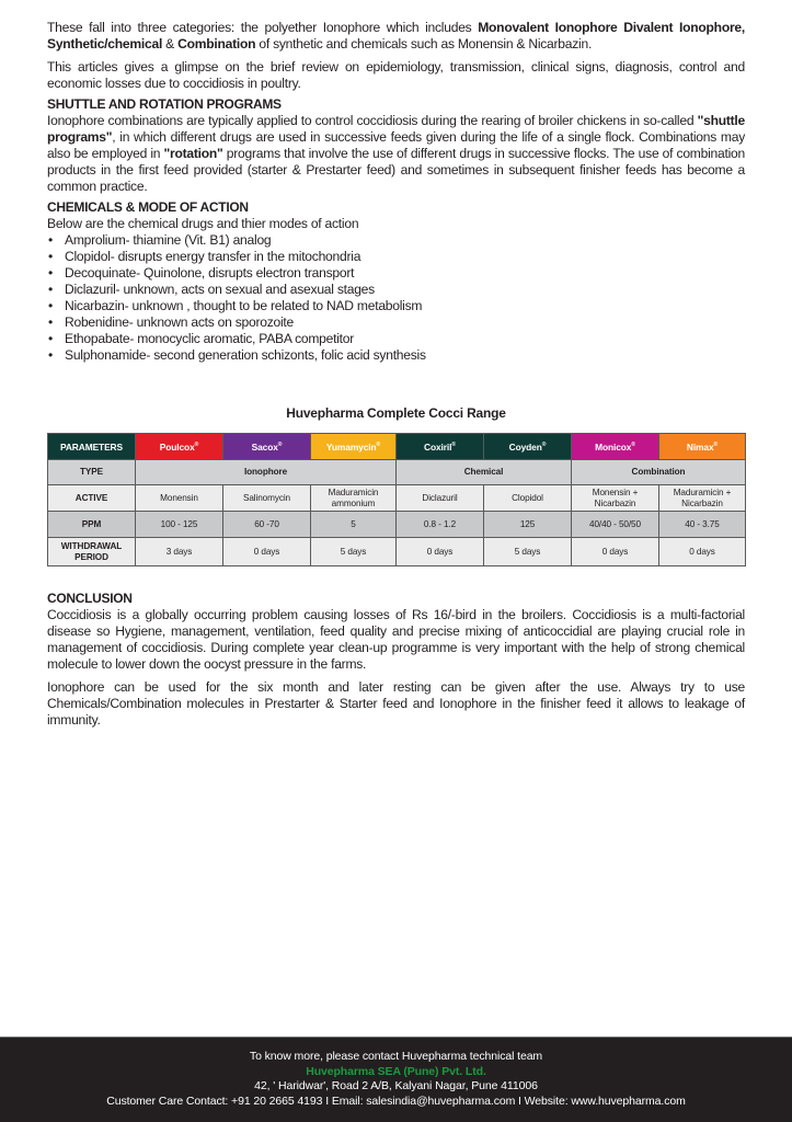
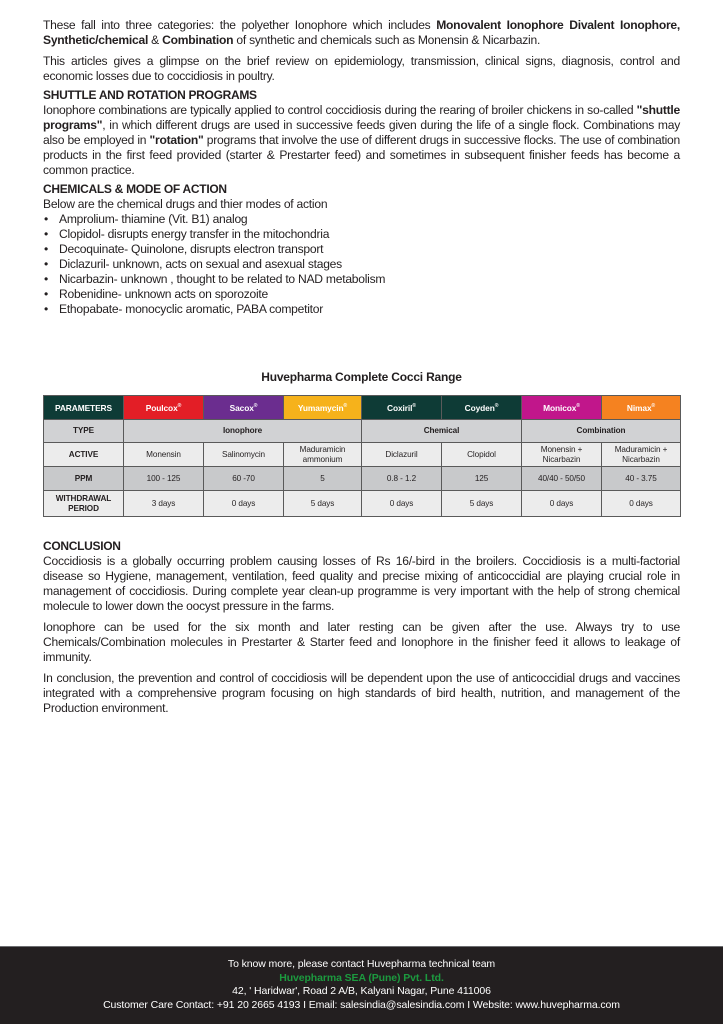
  These fall into three categories: the polyether Ionophore which includes Monovalent Ionophore Divalent Ionophore, Synthetic/chemical & Combination of synthetic and chemicals such as Monensin & Nicarbazin.
  This articles gives a glimpse on the brief review on epidemiology, transmission, clinical signs, diagnosis, control and economic losses due to coccidiosis in poultry.
  SHUTTLE AND ROTATION PROGRAMS
  Ionophore combinations are typically applied to control coccidiosis during the rearing of broiler chickens in so-called "shuttle programs", in which different drugs are used in successive feeds given during the life of a single flock. Combinations may also be employed in "rotation" programs that involve the use of different drugs in successive flocks. The use of combination products in the first feed provided (starter & Prestarter feed) and sometimes in subsequent finisher feeds has become a common practice.
  CHEMICALS & MODE OF ACTION
  Below are the chemical drugs and thier modes of action
  Amprolium- thiamine (Vit. B1) analog
  Clopidol- disrupts energy transfer in the mitochondria
  Decoquinate- Quinolone, disrupts electron transport
  Diclazuril- unknown, acts on sexual and asexual stages
  Nicarbazin- unknown , thought to be related to NAD metabolism
  Robenidine- unknown acts on sporozoite
  Ethopabate- monocyclic aromatic, PABA competitor
- Sulphonamide- second generation schizonts, folic acid synthesis
  Huvepharma Complete Cocci Range
  PARAMETERS	Poulcox	Sacox	Yumamycin	Coxiril	Coyden	Monicox	Nimax
  TYPE	Ionophore	Chemical	Combination
  ACTIVE	Monensin	Salinomycin	Maduramicin ammonium	Diclazuril	Clopidol	Monensin + Nicarbazin	Maduramicin + Nicarbazin
  PPM	100 - 125	60 -70	5	0.8 - 1.2	125	40/40 - 50/50	40 - 3.75
  WITHDRAWAL PERIOD	3 days	0 days	5 days	0 days	5 days	0 days	0 days
  CONCLUSION
  Coccidiosis is a globally occurring problem causing losses of Rs 16/-bird in the broilers. Coccidiosis is a multi-factorial disease so Hygiene, management, ventilation, feed quality and precise mixing of anticoccidial are playing crucial role in management of coccidiosis. During complete year clean-up programme is very important with the help of strong chemical molecule to lower down the oocyst pressure in the farms.
  Ionophore can be used for the six month and later resting can be given after the use. Always try to use Chemicals/Combination molecules in Prestarter & Starter feed and Ionophore in the finisher feed it allows to leakage of immunity.
+ In conclusion, the prevention and control of coccidiosis will be dependent upon the use of anticoccidial drugs and vaccines integrated with a comprehensive program focusing on high standards of bird health, nutrition, and management of the Production environment.
  To know more, please contact Huvepharma technical team
  Huvepharma SEA (Pune) Pvt. Ltd.
  42, ' Haridwar', Road 2 A/B, Kalyani Nagar, Pune 411006
- Customer Care Contact: +91 20 2665 4193 I Email: salesindia@huvepharma.com I Website: www.huvepharma.com
+ Customer Care Contact: +91 20 2665 4193 I Email: salesindia@salesindia.com I Website: www.huvepharma.com
